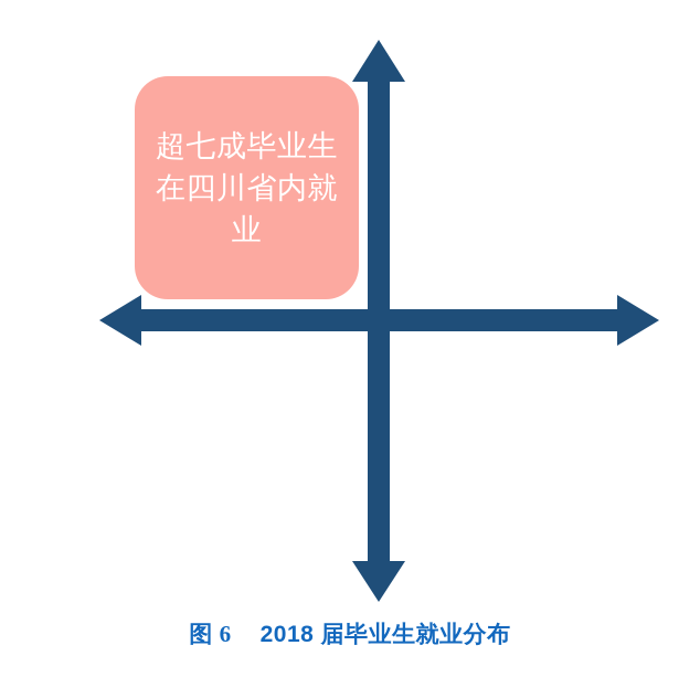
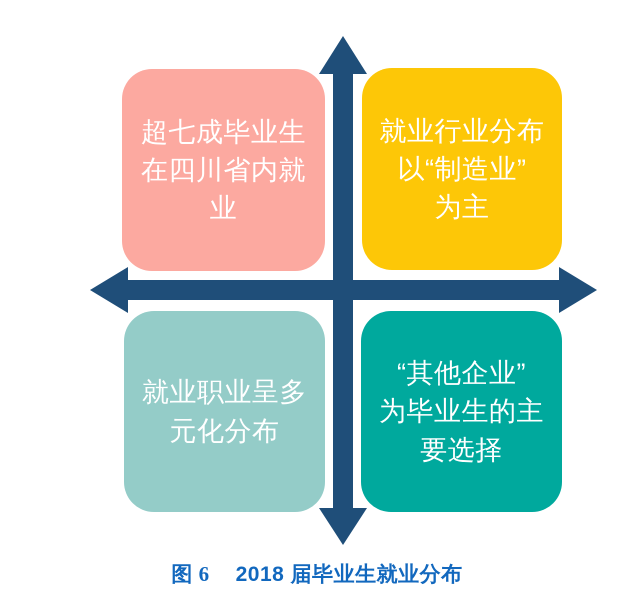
  超七成毕业生
  在四川省内就
  业
+ 就业行业分布
+ 以“制造业”
+ 为主
+ 就业职业呈多
+ 元化分布
+ “其他企业”
+ 为毕业生的主
+ 要选择
  图 6 2018 届毕业生就业分布
